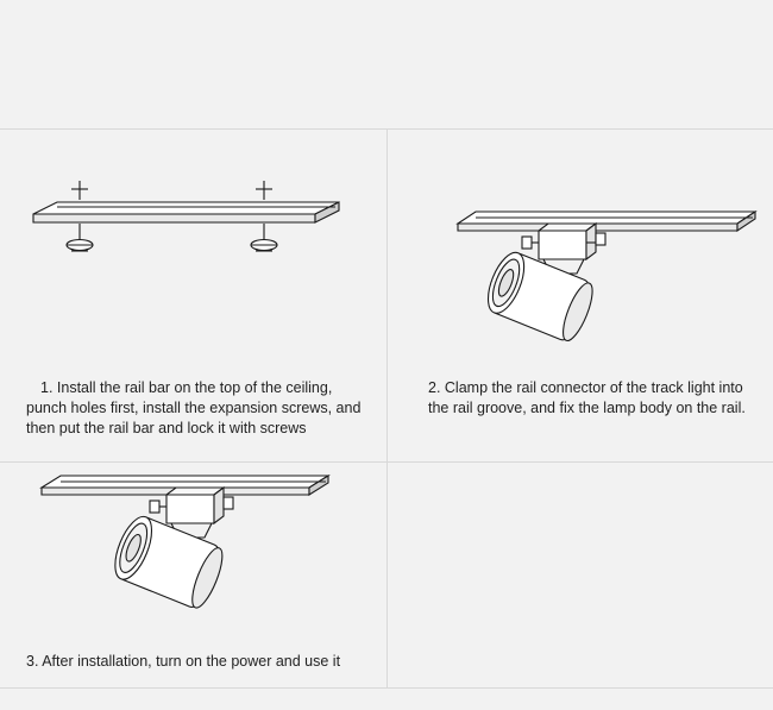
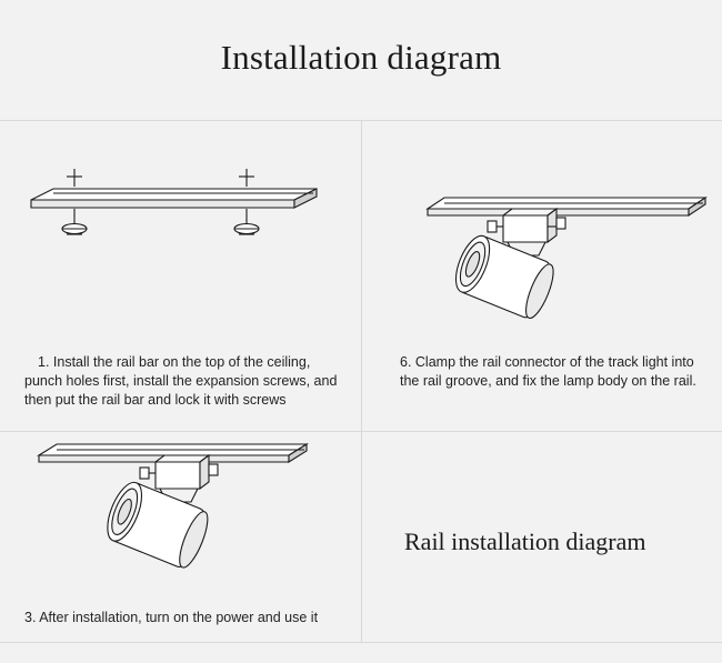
+ Installation diagram
  1. Install the rail bar on the top of the ceiling, punch holes first, install the expansion screws, and then put the rail bar and lock it with screws
- 2. Clamp the rail connector of the track light into the rail groove, and fix the lamp body on the rail.
+ 6. Clamp the rail connector of the track light into the rail groove, and fix the lamp body on the rail.
  3. After installation, turn on the power and use it
+ Rail installation diagram
